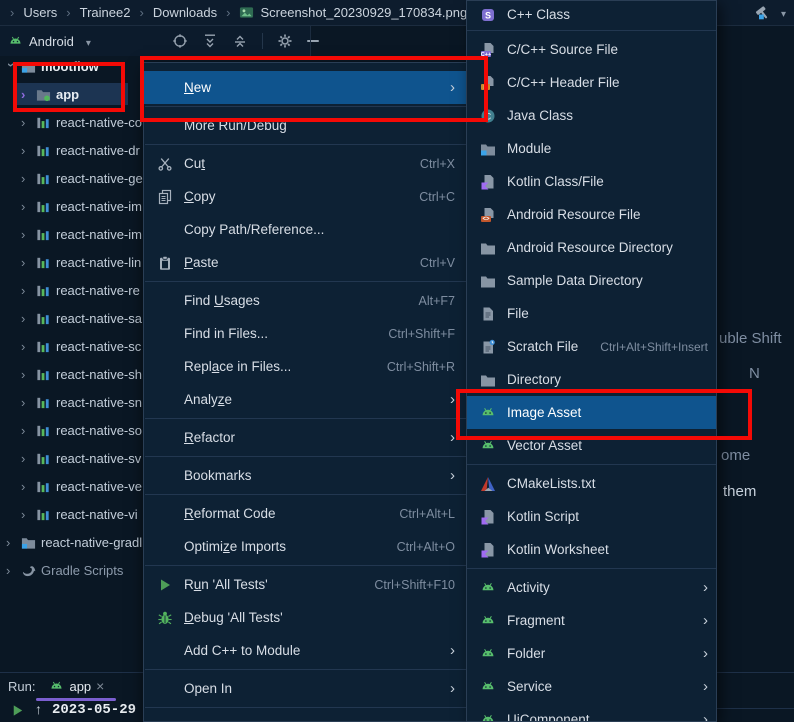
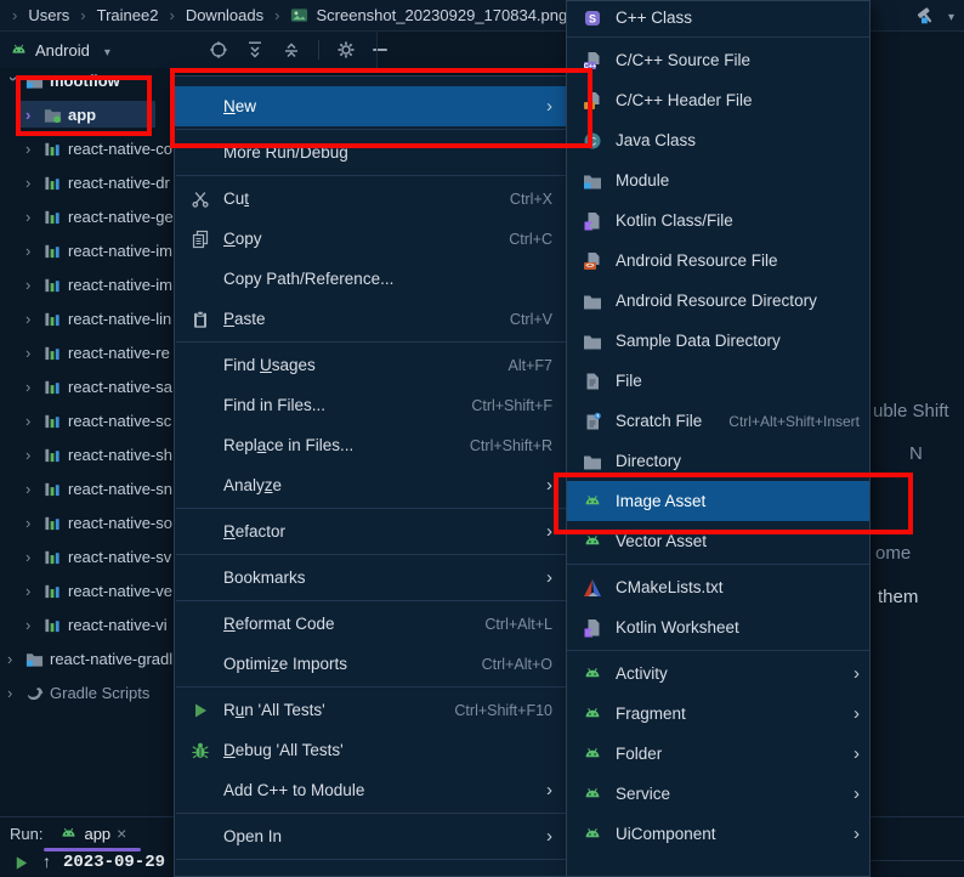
  uble Shift
  N
  ome
  them
  Users
  Trainee2
  Downloads
  Screenshot_20230929_170834.png
  Android
  mootflow
  app
  react-native-co
  react-native-dr
  react-native-ge
  react-native-im
  react-native-im
  react-native-lin
  react-native-re
  react-native-sa
  react-native-sc
  react-native-sh
  react-native-sn
  react-native-so
  react-native-sv
  react-native-ve
  react-native-vi
  react-native-gradl
  Gradle Scripts
  Run:
  app
- 2023-05-29
+ 2023-09-29
  New
  More Run/Debug
  Cut
  Ctrl+X
  Copy
  Ctrl+C
  Copy Path/Reference...
  Paste
  Ctrl+V
  Find Usages
  Alt+F7
  Find in Files...
  Ctrl+Shift+F
  Replace in Files...
  Ctrl+Shift+R
  Analyze
  Refactor
  Bookmarks
  Reformat Code
  Ctrl+Alt+L
  Optimize Imports
  Ctrl+Alt+O
  Run 'All Tests'
  Ctrl+Shift+F10
  Debug 'All Tests'
  Add C++ to Module
  Open In
  C++ Class
  C/C++ Source File
  C/C++ Header File
  Java Class
  Module
  Kotlin Class/File
  Android Resource File
  Android Resource Directory
  Sample Data Directory
  File
  Scratch File
  Ctrl+Alt+Shift+Insert
  Directory
  Image Asset
  Vector Asset
  CMakeLists.txt
- Kotlin Script
  Kotlin Worksheet
  Activity
  Fragment
  Folder
  Service
  UiComponent
